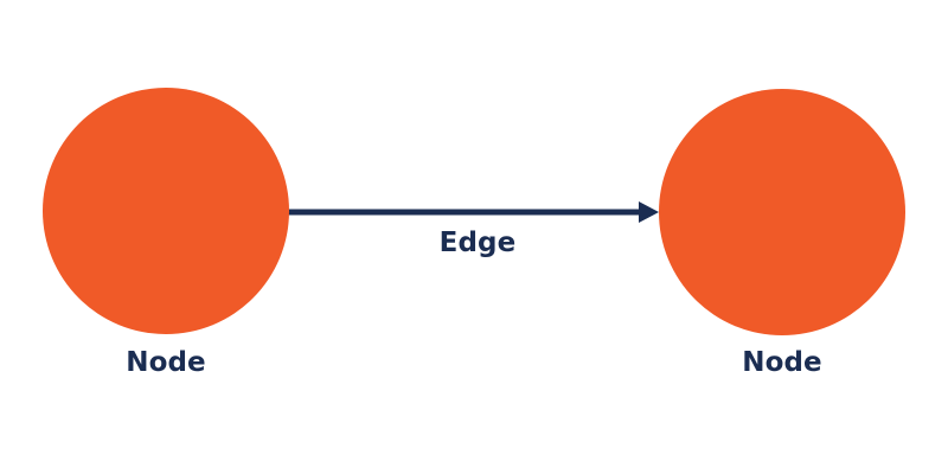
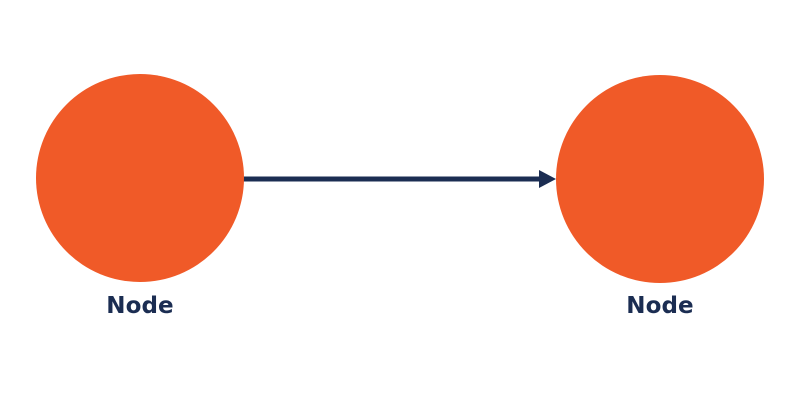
- Edge
  Node
  Node
